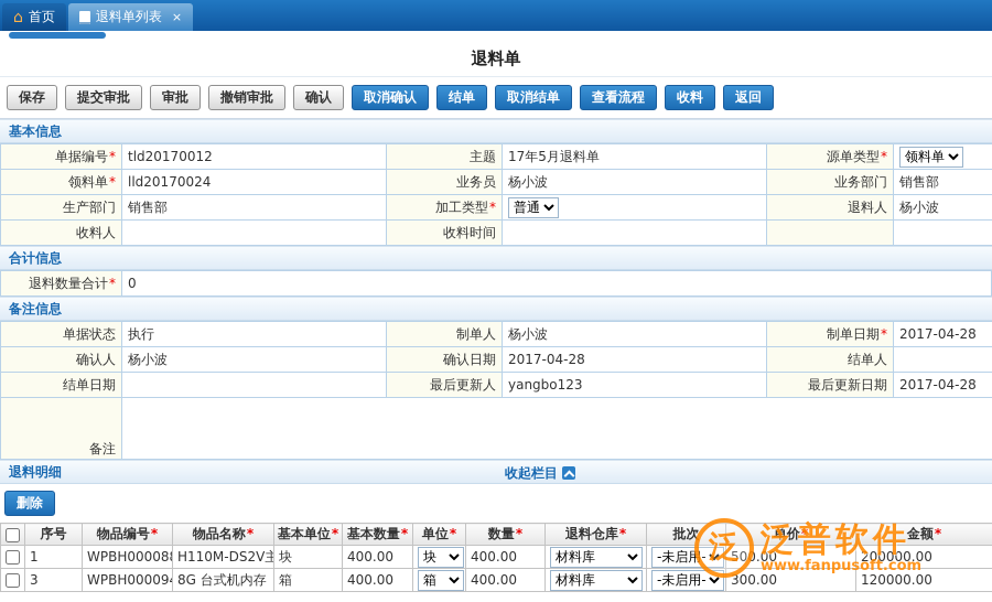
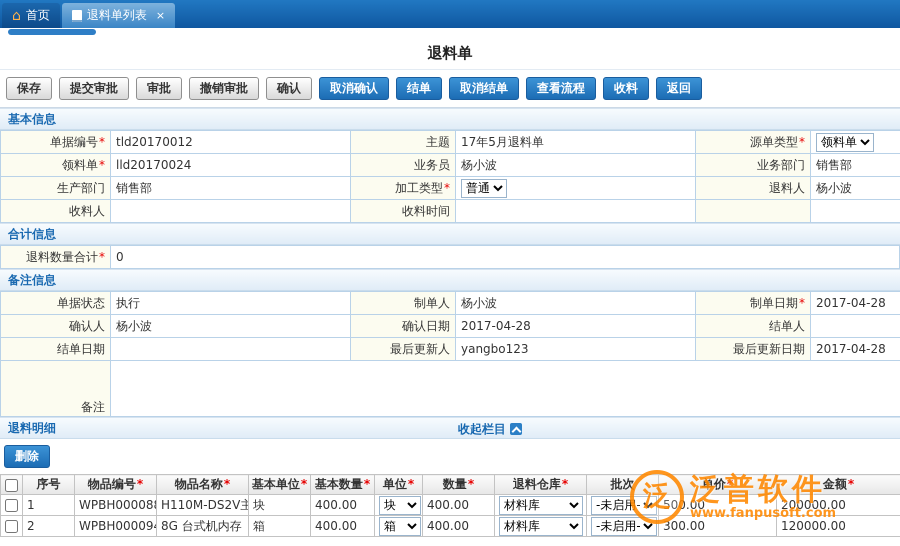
  ⌂
  首页
  退料单列表
  ×
  退料单
  保存
  提交审批
  审批
  撤销审批
  确认
  取消确认
  结单
  取消结单
  查看流程
  收料
  返回
  基本信息
  单据编号*	tld20170012	主题	17年5月退料单	源单类型*	领料单
  领料单*	lld20170024	业务员	杨小波	业务部门	销售部
  生产部门	销售部	加工类型*	普通	退料人	杨小波
  收料人		收料时间
  合计信息
  退料数量合计*	0
  备注信息
  单据状态	执行	制单人	杨小波	制单日期*	2017-04-28
  确认人	杨小波	确认日期	2017-04-28	结单人
  结单日期		最后更新人	yangbo123	最后更新日期	2017-04-28
  备注
  退料明细
  收起栏目
  删除
  	序号	物品编号*	物品名称*	基本单位*	基本数量*	单位*	数量*	退料仓库*	批次	单价*	金额*
  	1	WPBH00008	H110M-DS2V主	块	400.00	块	400.00	材料库	-未启用-	500.00	200000.00
- 	3	WPBH00009	8G 台式机内存	箱	400.00	箱	400.00	材料库	-未启用-	300.00	120000.00
+ 	2	WPBH00009	8G 台式机内存	箱	400.00	箱	400.00	材料库	-未启用-	300.00	120000.00
  泛
  泛普软件
  www.fanpusoft.com
